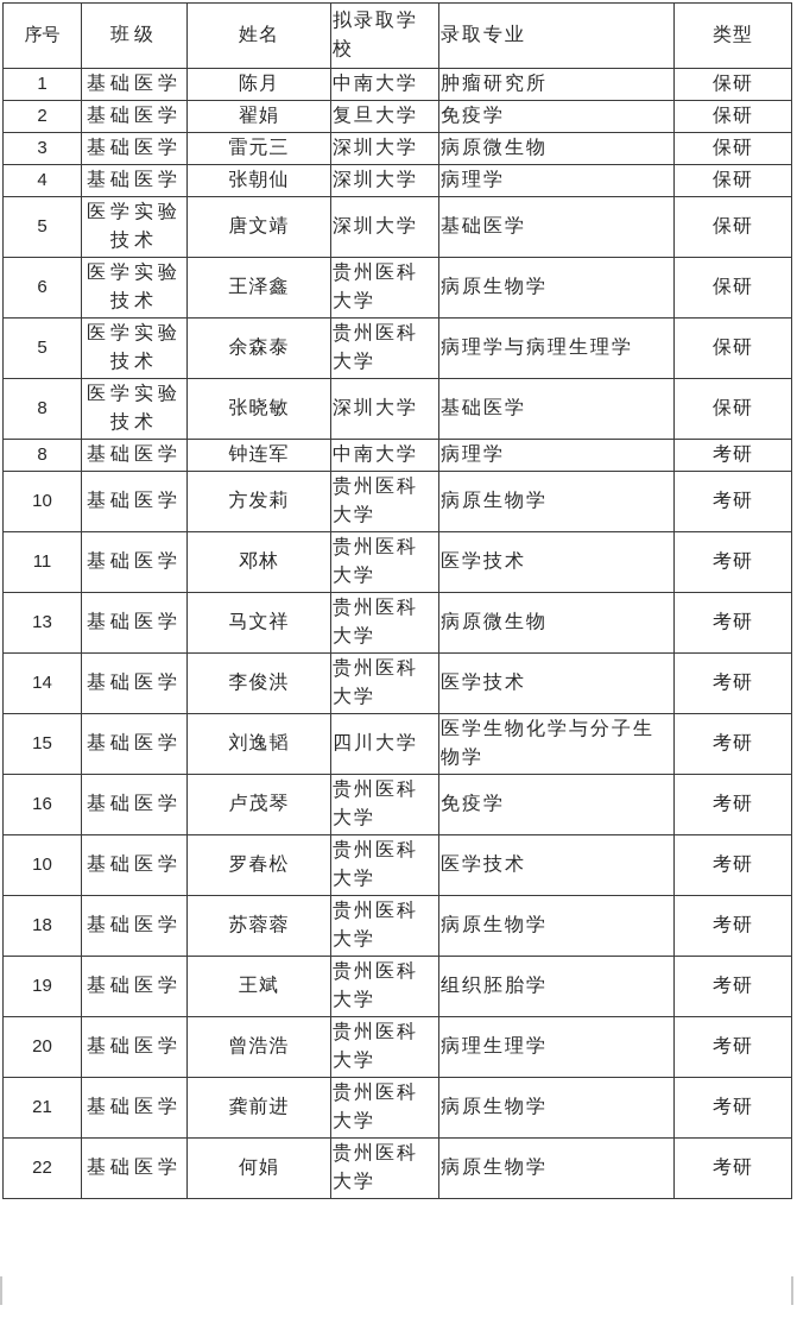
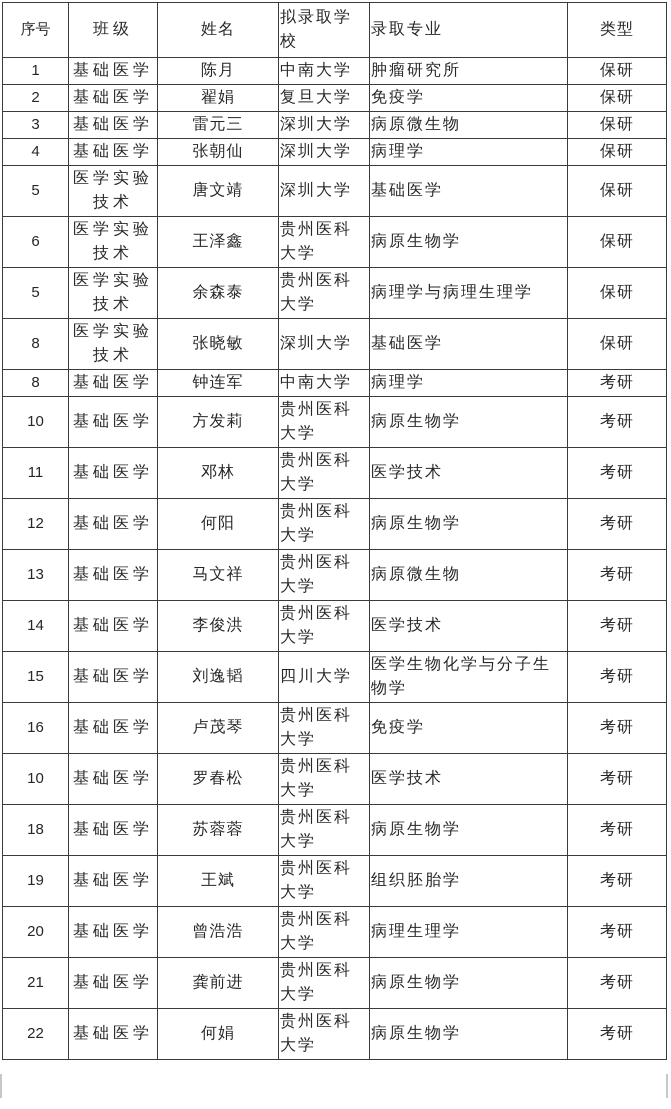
  序号	班级	姓名	拟录取学校	录取专业	类型
  1	基础医学	陈月	中南大学	肿瘤研究所	保研
  2	基础医学	翟娟	复旦大学	免疫学	保研
  3	基础医学	雷元三	深圳大学	病原微生物	保研
  4	基础医学	张朝仙	深圳大学	病理学	保研
  5	医学实验技术	唐文靖	深圳大学	基础医学	保研
  6	医学实验技术	王泽鑫	贵州医科大学	病原生物学	保研
  5	医学实验技术	余森泰	贵州医科大学	病理学与病理生理学	保研
  8	医学实验技术	张晓敏	深圳大学	基础医学	保研
  8	基础医学	钟连军	中南大学	病理学	考研
  10	基础医学	方发莉	贵州医科大学	病原生物学	考研
  11	基础医学	邓林	贵州医科大学	医学技术	考研
+ 12	基础医学	何阳	贵州医科大学	病原生物学	考研
  13	基础医学	马文祥	贵州医科大学	病原微生物	考研
  14	基础医学	李俊洪	贵州医科大学	医学技术	考研
  15	基础医学	刘逸韬	四川大学	医学生物化学与分子生物学	考研
  16	基础医学	卢茂琴	贵州医科大学	免疫学	考研
  10	基础医学	罗春松	贵州医科大学	医学技术	考研
  18	基础医学	苏蓉蓉	贵州医科大学	病原生物学	考研
  19	基础医学	王斌	贵州医科大学	组织胚胎学	考研
  20	基础医学	曾浩浩	贵州医科大学	病理生理学	考研
  21	基础医学	龚前进	贵州医科大学	病原生物学	考研
  22	基础医学	何娟	贵州医科大学	病原生物学	考研
